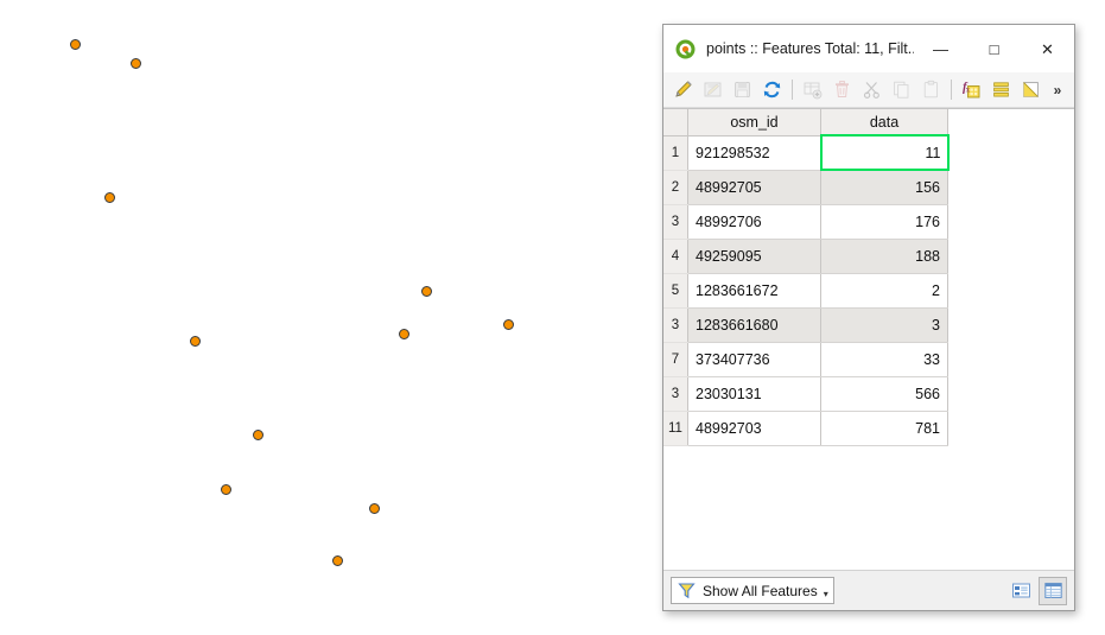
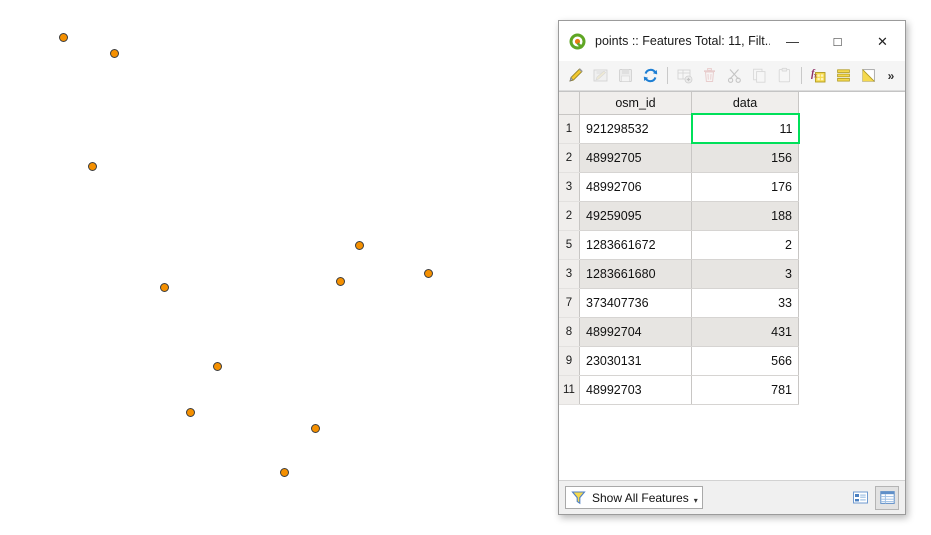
  points :: Features Total: 11, Filt..
  —
  □
  ✕
  f
  x
  »
  	osm_id	data
  1	921298532	11
  2	48992705	156
  3	48992706	176
- 4	49259095	188
+ 2	49259095	188
  5	1283661672	2
  3	1283661680	3
  7	373407736	33
+ 8	48992704	431
- 3	23030131	566
+ 9	23030131	566
  11	48992703	781
  Show All Features
  ▾
